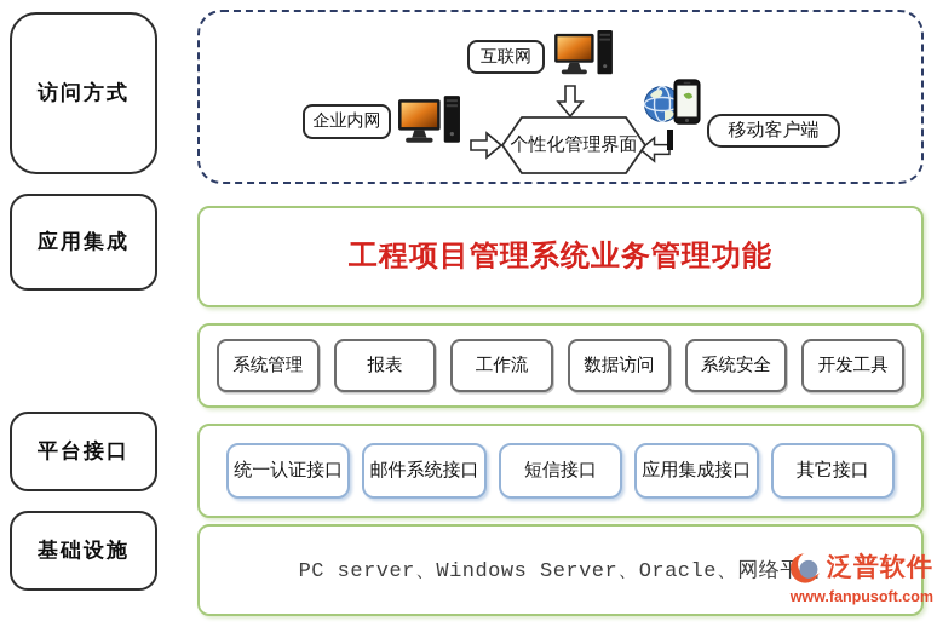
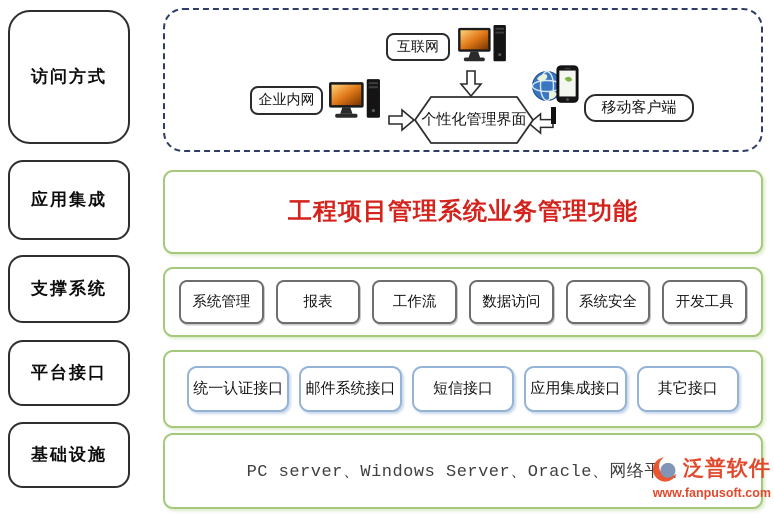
  访问方式
  应用集成
+ 支撑系统
  平台接口
  基础设施
  互联网
  企业内网
  个性化管理界面
  移动客户端
  工程项目管理系统业务管理功能
  系统管理
  报表
  工作流
  数据访问
  系统安全
  开发工具
  统一认证接口
  邮件系统接口
  短信接口
  应用集成接口
  其它接口
  PC server、Windows Server、Oracle、网络平
  泛普软件
  www.fanpusoft.com
